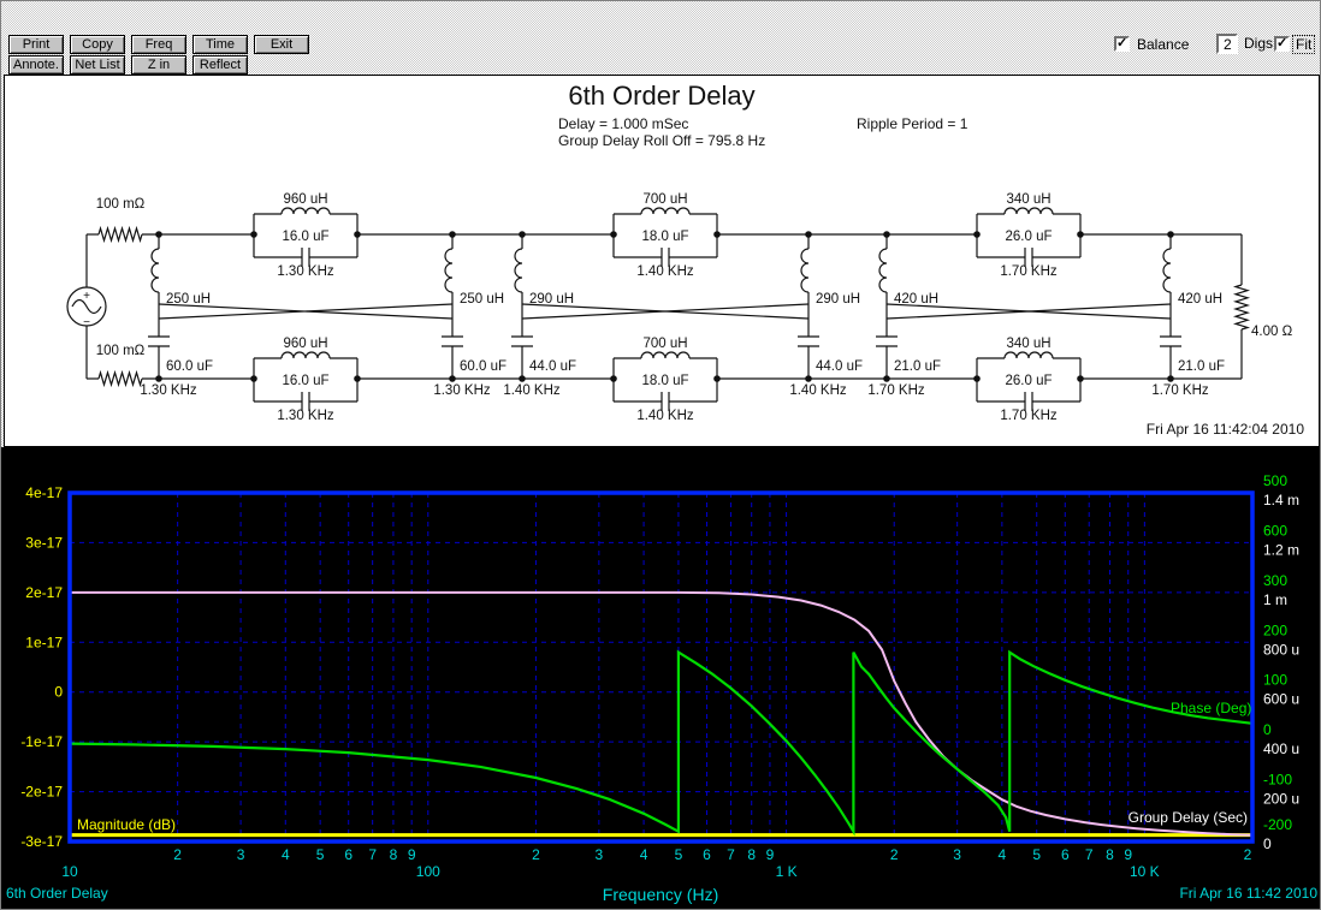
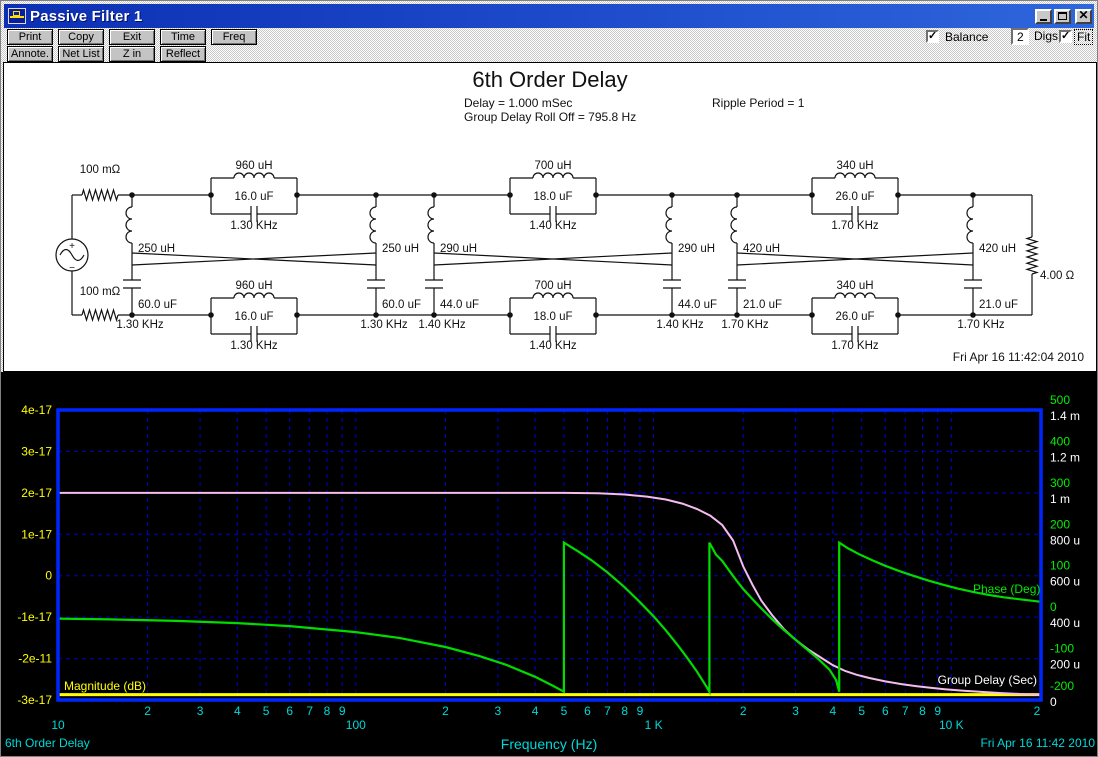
+ Passive Filter 1
+ ✕
  Print
  Copy
- Freq
+ Exit
  Time
- Exit
+ Freq
  Annote.
  Net List
  Z in
  Reflect
  ✓
  Balance
  2
  Digs
  ✓
  Fit
  6th Order Delay
  Delay = 1.000 mSec
  Ripple Period = 1
  Group Delay Roll Off = 795.8 Hz
  Fri Apr 16 11:42:04 2010
  +
  −
  100 mΩ
  100 mΩ
  250 uH
  60.0 uF
  1.30 KHz
  250 uH
  60.0 uF
  1.30 KHz
  960 uH
  16.0 uF
  1.30 KHz
  960 uH
  16.0 uF
  1.30 KHz
  290 uH
  44.0 uF
  1.40 KHz
  290 uH
  44.0 uF
  1.40 KHz
  700 uH
  18.0 uF
  1.40 KHz
  700 uH
  18.0 uF
  1.40 KHz
  420 uH
  21.0 uF
  1.70 KHz
  420 uH
  21.0 uF
  1.70 KHz
  340 uH
  26.0 uF
  1.70 KHz
  340 uH
  26.0 uF
  1.70 KHz
  4.00 Ω
  4e-17
  3e-17
  2e-17
  1e-17
  0
  -1e-17
- -2e-17
+ -2e-11
  -3e-17
  500
  1.4 m
- 600
+ 400
  1.2 m
  300
  1 m
  200
  800 u
  100
  600 u
  0
  400 u
  -100
  200 u
  -200
  0
  2
  3
  4
  5
  6
  7
  8
  9
  2
  3
  4
  5
  6
  7
  8
  9
  2
  3
  4
  5
  6
  7
  8
  9
  10
  100
  1 K
  10 K
  2
  Magnitude (dB)
  Phase (Deg)
  Group Delay (Sec)
  6th Order Delay
  Frequency (Hz)
  Fri Apr 16 11:42 2010
